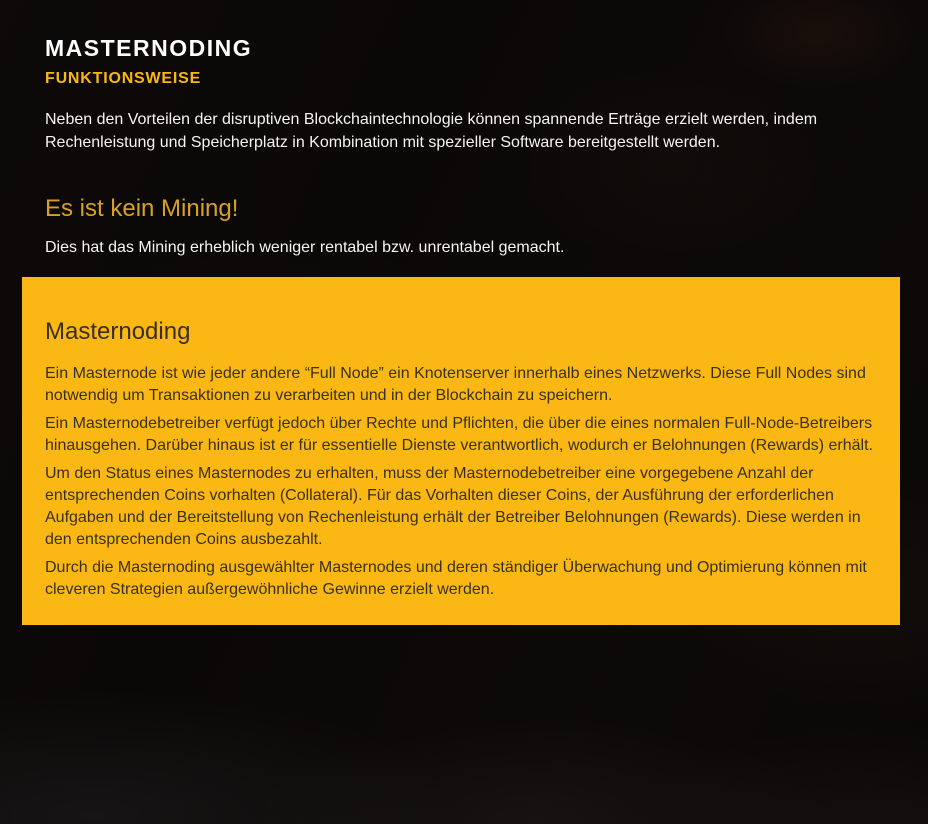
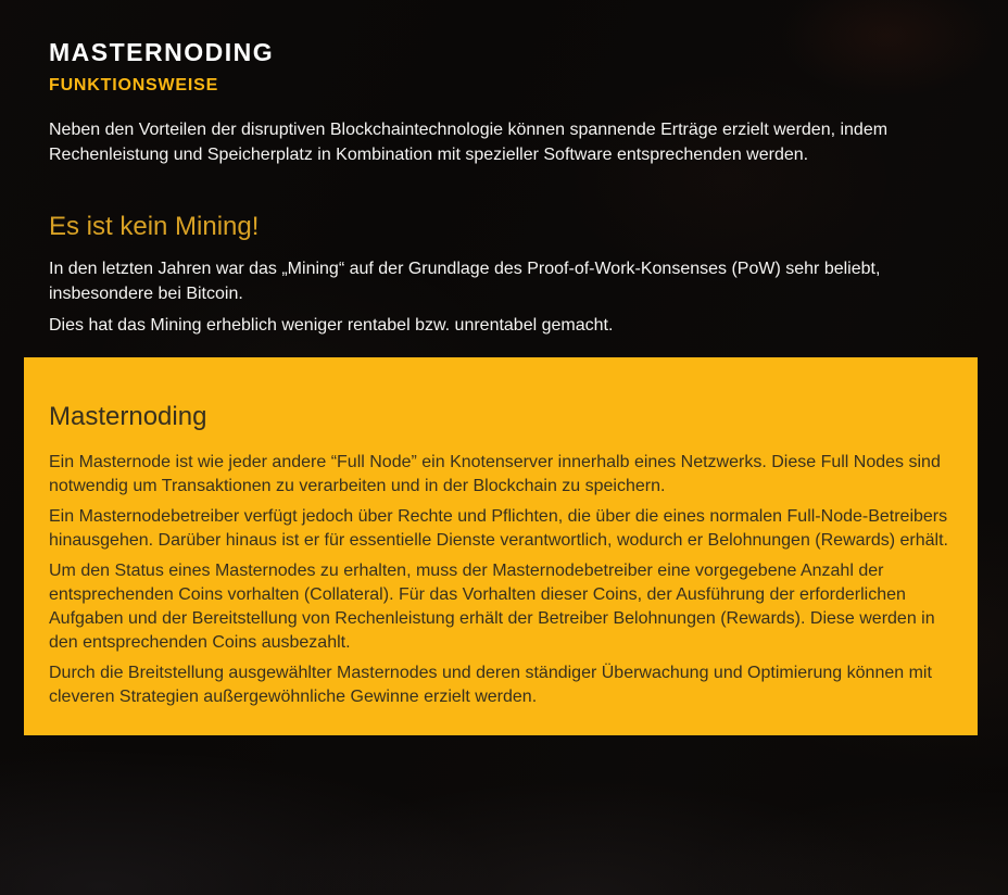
  MASTERNODING
  FUNKTIONSWEISE
- Neben den Vorteilen der disruptiven Blockchaintechnologie können spannende Erträge erzielt werden, indem Rechenleistung und Speicherplatz in Kombination mit spezieller Software bereitgestellt werden.
+ Neben den Vorteilen der disruptiven Blockchaintechnologie können spannende Erträge erzielt werden, indem Rechenleistung und Speicherplatz in Kombination mit spezieller Software entsprechenden werden.
  Es ist kein Mining!
+ In den letzten Jahren war das „Mining“ auf der Grundlage des Proof-of-Work-Konsenses (PoW) sehr beliebt, insbesondere bei Bitcoin.
  Dies hat das Mining erheblich weniger rentabel bzw. unrentabel gemacht.
  Masternoding
  Ein Masternode ist wie jeder andere “Full Node” ein Knotenserver innerhalb eines Netzwerks. Diese Full Nodes sind notwendig um Transaktionen zu verarbeiten und in der Blockchain zu speichern.
  Ein Masternodebetreiber verfügt jedoch über Rechte und Pflichten, die über die eines normalen Full-Node-Betreibers hinausgehen. Darüber hinaus ist er für essentielle Dienste verantwortlich, wodurch er Belohnungen (Rewards) erhält.
  Um den Status eines Masternodes zu erhalten, muss der Masternodebetreiber eine vorgegebene Anzahl der entsprechenden Coins vorhalten (Collateral). Für das Vorhalten dieser Coins, der Ausführung der erforderlichen Aufgaben und der Bereitstellung von Rechenleistung erhält der Betreiber Belohnungen (Rewards). Diese werden in den entsprechenden Coins ausbezahlt.
- Durch die Masternoding ausgewählter Masternodes und deren ständiger Überwachung und Optimierung können mit cleveren Strategien außergewöhnliche Gewinne erzielt werden.
+ Durch die Breitstellung ausgewählter Masternodes und deren ständiger Überwachung und Optimierung können mit cleveren Strategien außergewöhnliche Gewinne erzielt werden.
